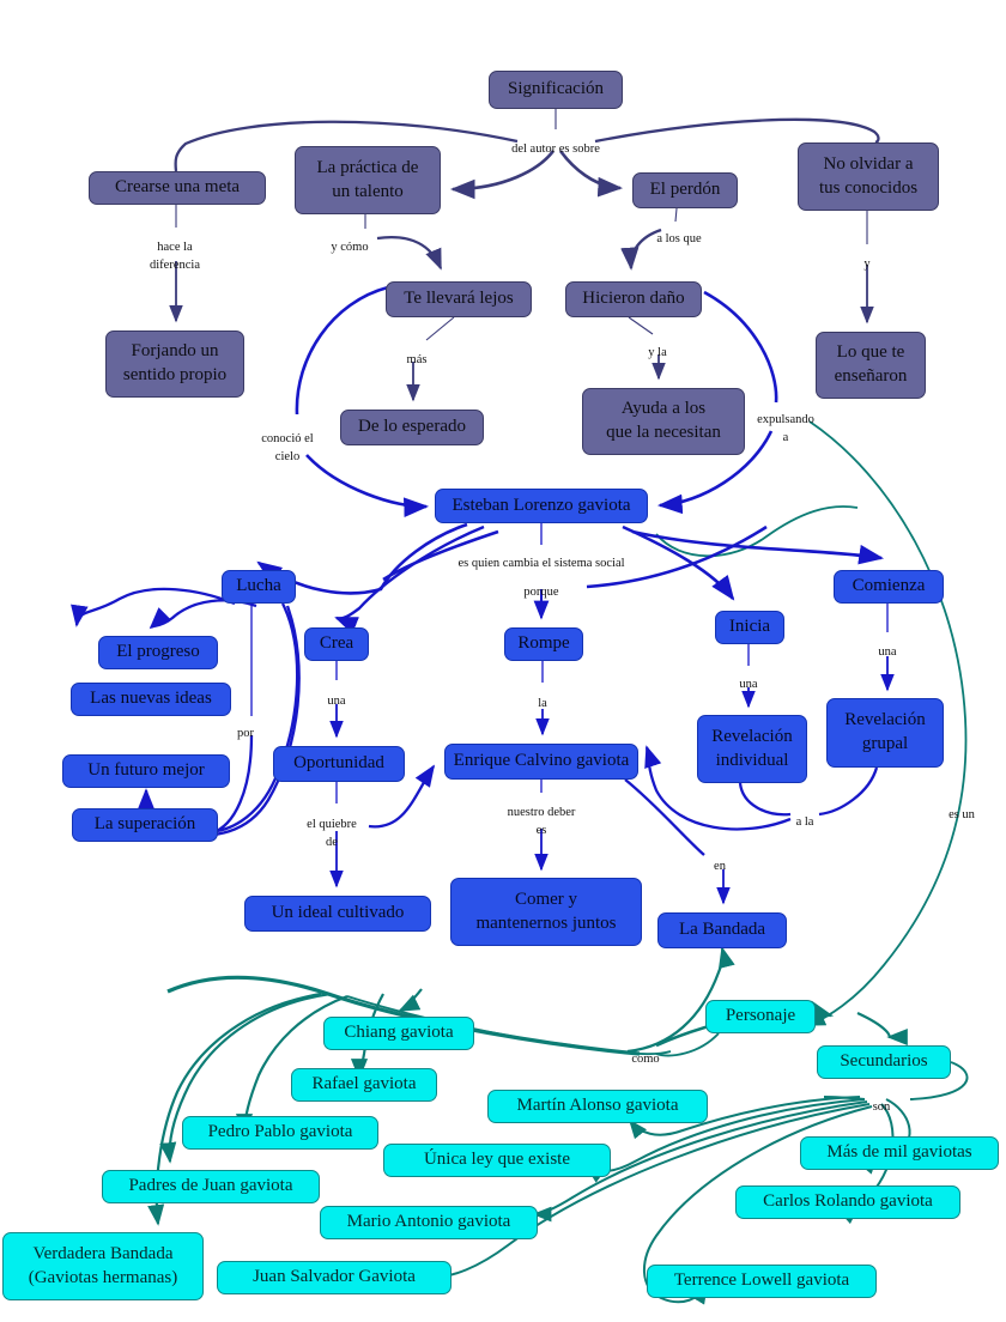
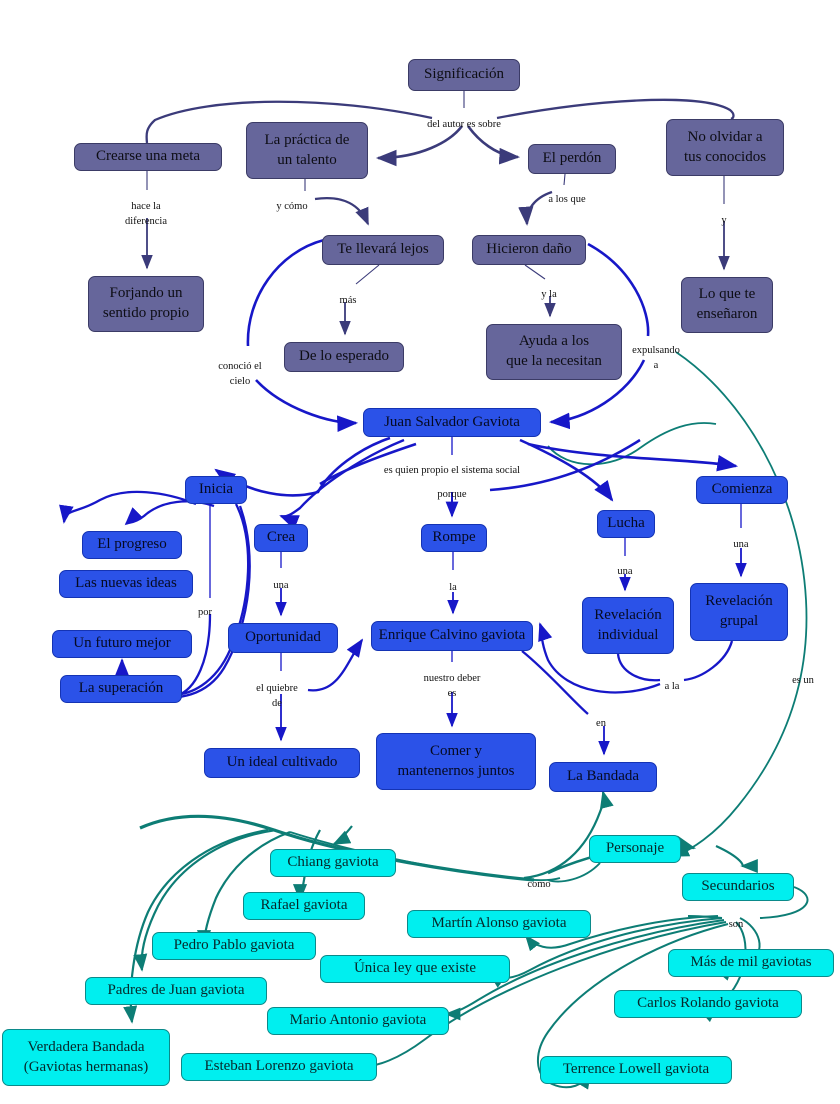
  Significación
  Crearse una meta
  La práctica de
  un talento
  El perdón
  No olvidar a
  tus conocidos
  Forjando un
  sentido propio
  Te llevará lejos
  Hicieron daño
  Lo que te
  enseñaron
  De lo esperado
  Ayuda a los
  que la necesitan
- Esteban Lorenzo gaviota
+ Juan Salvador Gaviota
- Lucha
+ Inicia
  Crea
  Rompe
- Inicia
+ Lucha
  Comienza
  El progreso
  Las nuevas ideas
  Un futuro mejor
  La superación
  Oportunidad
  Enrique Calvino gaviota
  Revelación
  individual
  Revelación
  grupal
  Un ideal cultivado
  Comer y
  mantenernos juntos
  La Bandada
  Personaje
  Secundarios
  Chiang gaviota
  Rafael gaviota
  Martín Alonso gaviota
  Pedro Pablo gaviota
  Única ley que existe
  Más de mil gaviotas
  Padres de Juan gaviota
  Mario Antonio gaviota
  Carlos Rolando gaviota
  Verdadera Bandada
  (Gaviotas hermanas)
- Juan Salvador Gaviota
+ Esteban Lorenzo gaviota
  Terrence Lowell gaviota
  del autor es sobre
  hace la
  diferencia
  y cómo
  a los que
  y
  más
  y la
  expulsando
  a
  conoció el
  cielo
- es quien cambia el sistema social
+ es quien propio el sistema social
  porque
  por
  una
  la
  una
  una
  el quiebre
  de
  nuestro deber
  es
  a la
  en
  es un
  como
  son
